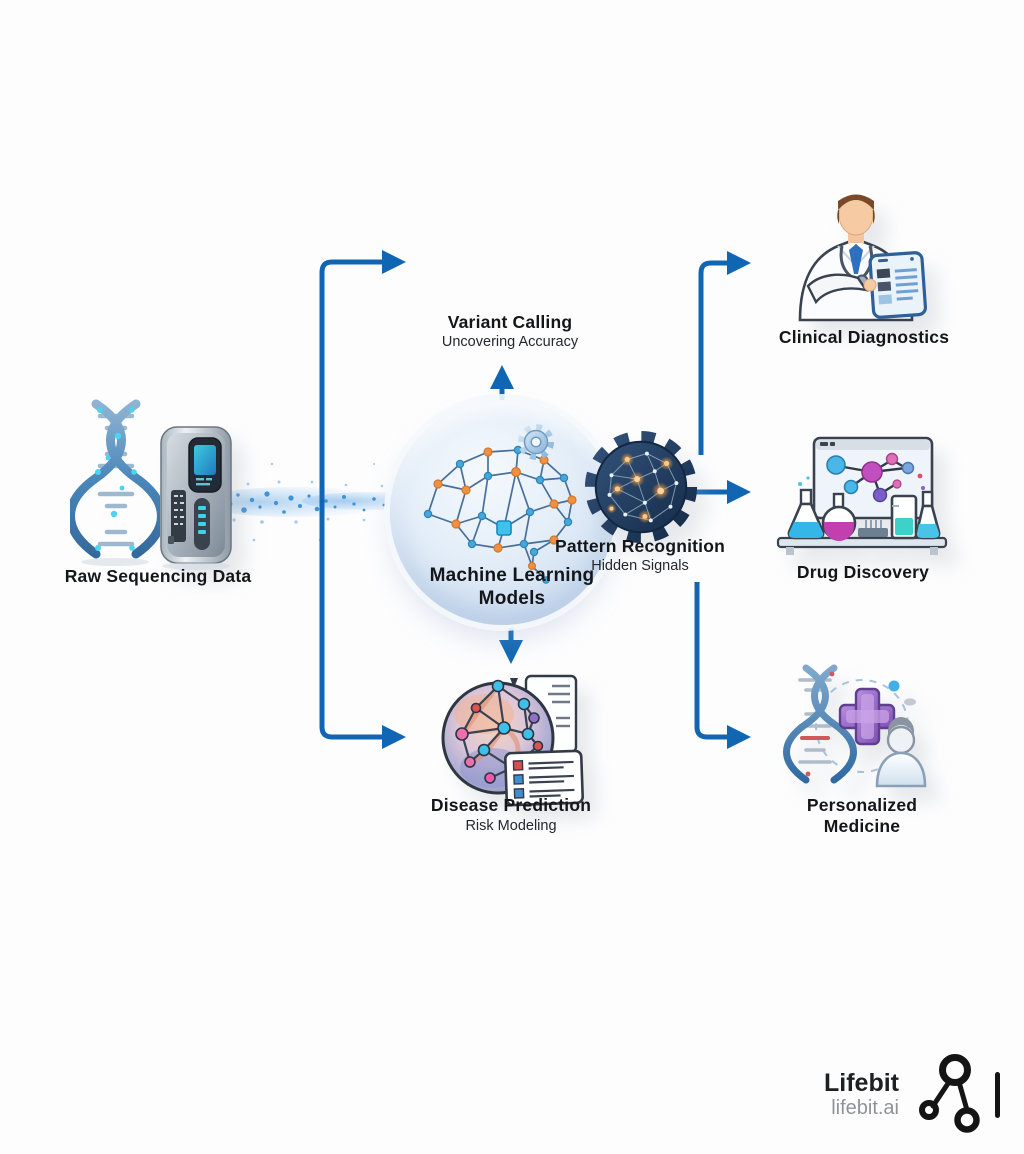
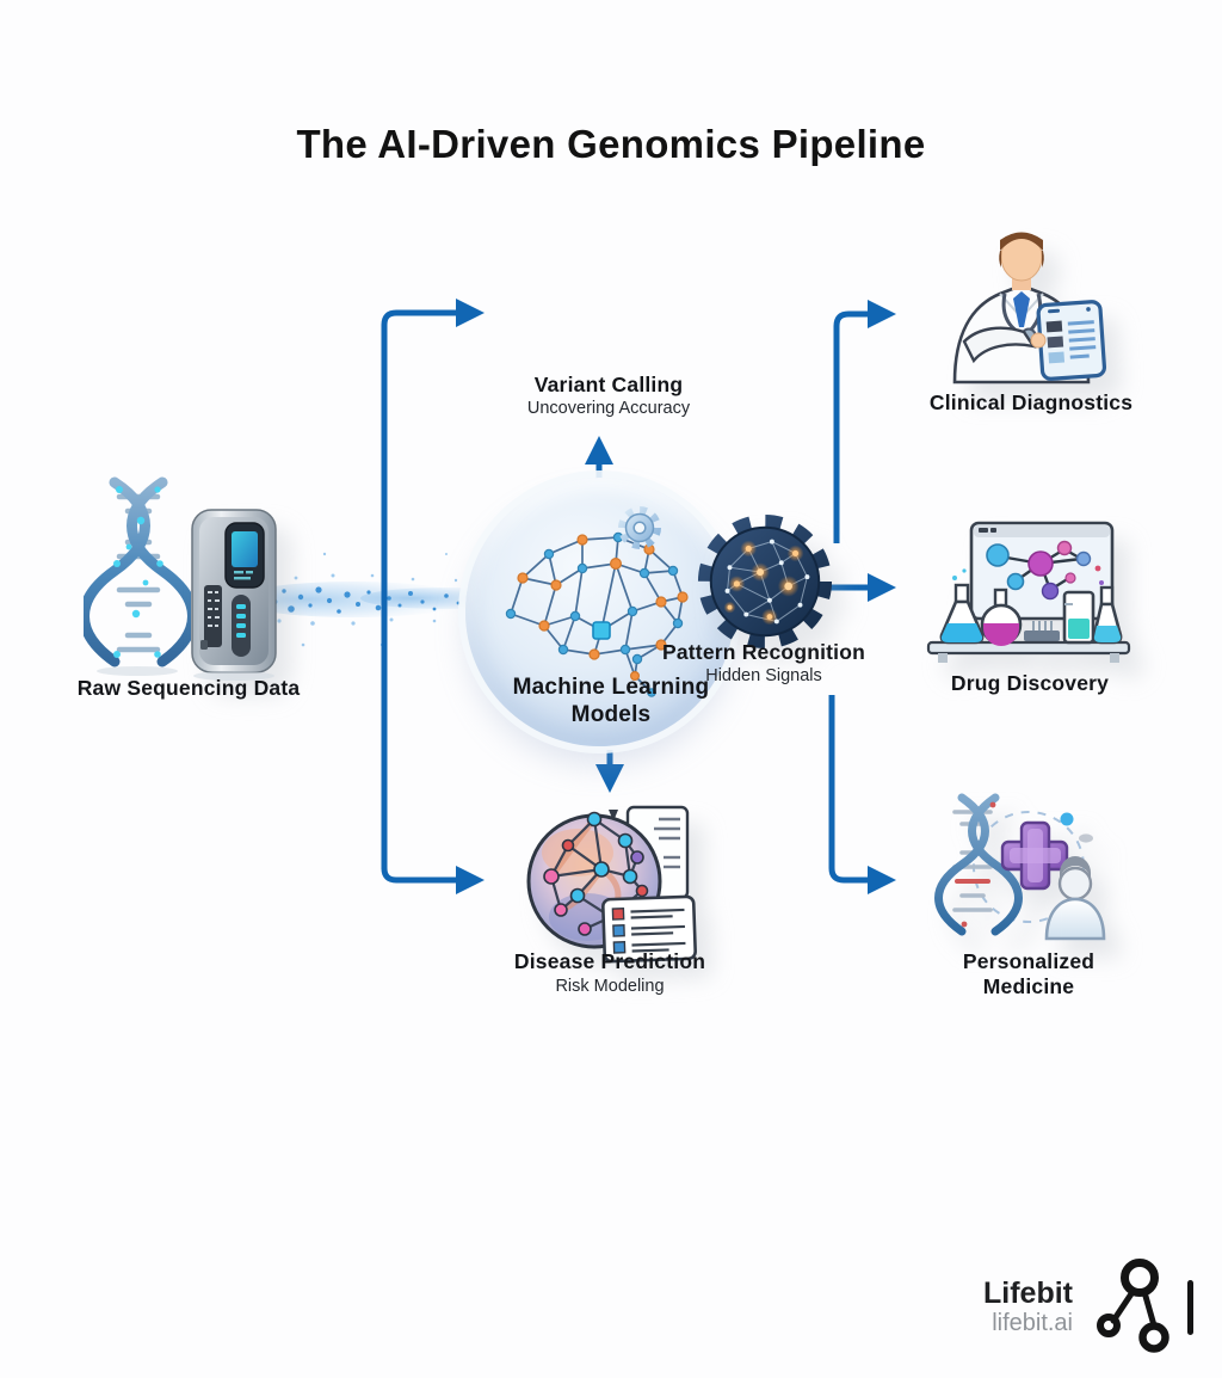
+ The AI-Driven Genomics Pipeline
  Raw Sequencing Data
  Variant Calling
  Uncovering Accuracy
  Machine Learning
  Models
  Pattern Recognition
  Hidden Signals
  Clinical Diagnostics
  Drug Discovery
  Disease Prediction
  Risk Modeling
  Personalized
  Medicine
  Lifebit
  lifebit.ai
